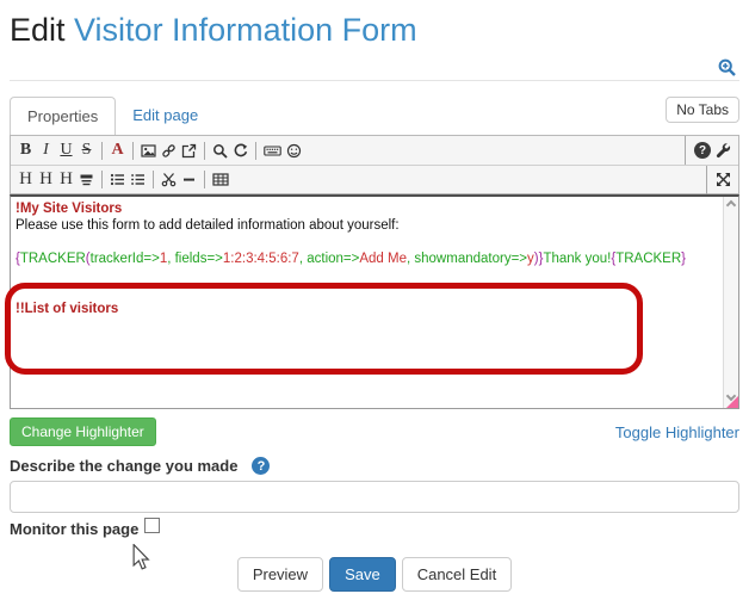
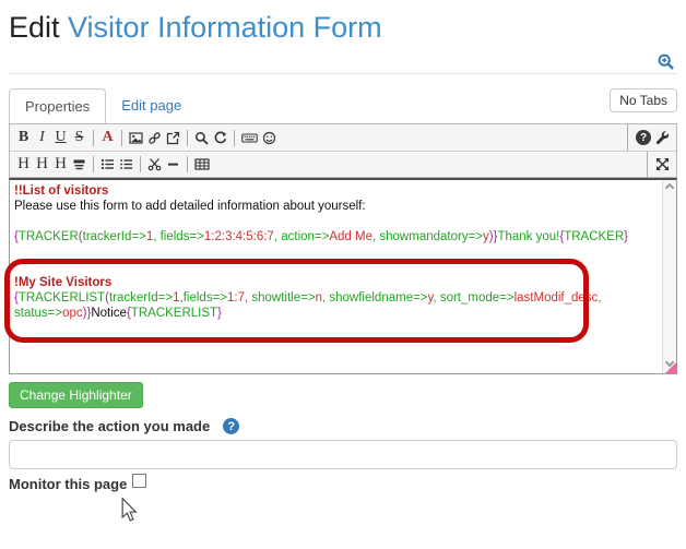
  Edit Visitor Information Form
  Properties
  Edit page
  No Tabs
  B
  I
  U
  S
  A
  ?
  H
  H
  H
- !My Site Visitors
+ !!List of visitors
  Please use this form to add detailed information about yourself:
  {TRACKER(trackerId=>1, fields=>1:2:3:4:5:6:7, action=>Add Me, showmandatory=>y)}Thank you!{TRACKER}
- !!List of visitors
+ !My Site Visitors
+ {TRACKERLIST(trackerId=>1,fields=>1:7, showtitle=>n, showfieldname=>y, sort_mode=>lastModif_desc,
+ status=>opc)}Notice{TRACKERLIST}
  Change Highlighter
- Toggle Highlighter
- Describe the change you made
+ Describe the action you made
  ?
  Monitor this page
- Preview
- Save
- Cancel Edit
